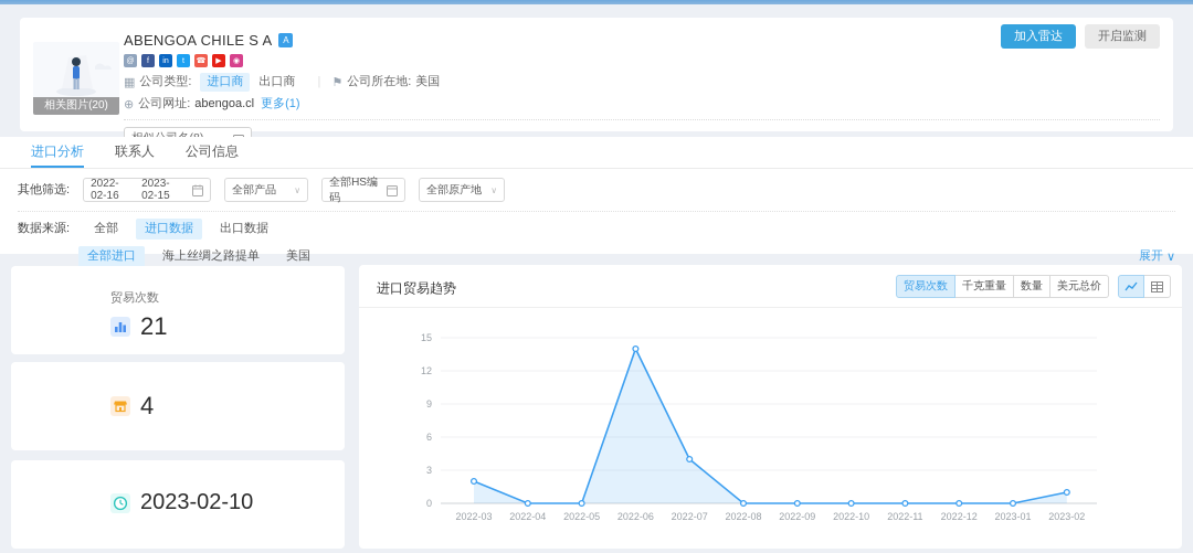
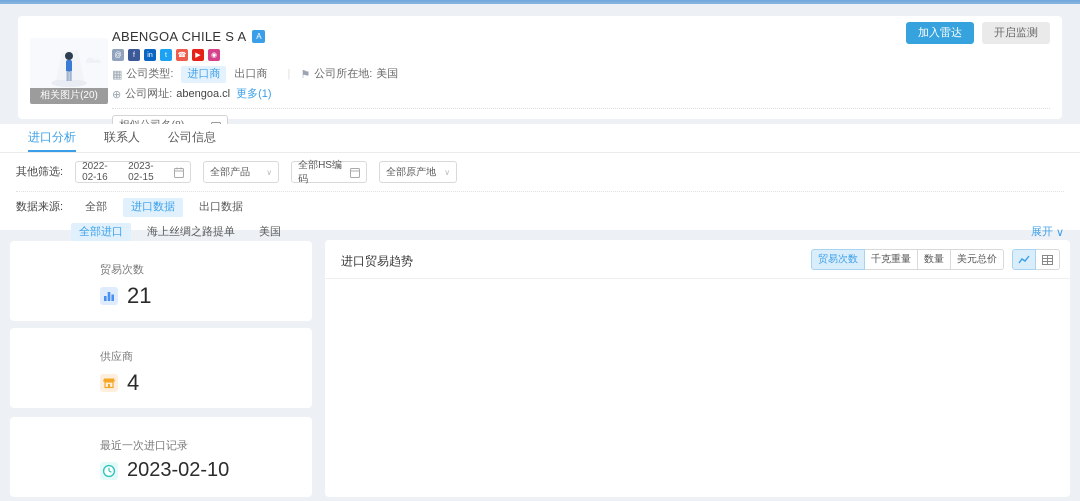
  相关图片(20)
  ABENGOA CHILE S A
  A
  ▦
  公司类型:
  进口商
  出口商
  ⚑
  公司所在地:
  美国
  ⊕
  公司网址:
  abengoa.cl
  更多(1)
  加入雷达
  开启监测
  进口分析
  联系人
  公司信息
  其他筛选:
  2022-02-16
  2023-02-15
  全部产品
  ∨
  全部HS编码
  全部原产地
  ∨
  数据来源:
  全部
  进口数据
  出口数据
  全部进口
  海上丝绸之路提单
  美国
  展开
  ∨
  贸易次数
  21
+ 供应商
  4
+ 最近一次进口记录
  2023-02-10
  进口贸易趋势
  贸易次数
  千克重量
  数量
  美元总价
- 0
- 3
- 6
- 9
- 12
- 15
- 2022-03
- 2022-04
- 2022-05
- 2022-06
- 2022-07
- 2022-08
- 2022-09
- 2022-10
- 2022-11
- 2022-12
- 2023-01
- 2023-02
